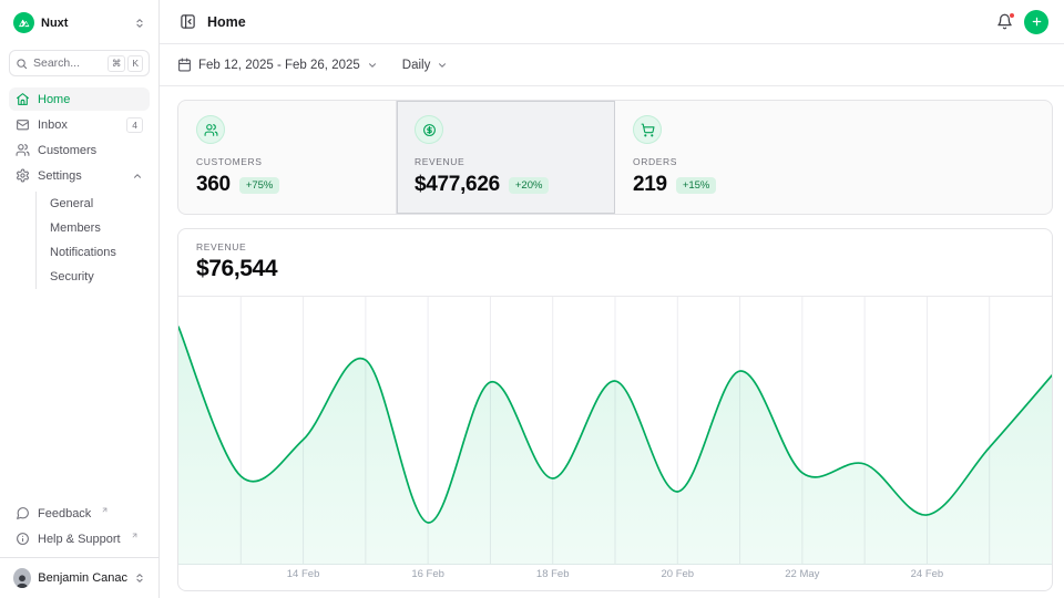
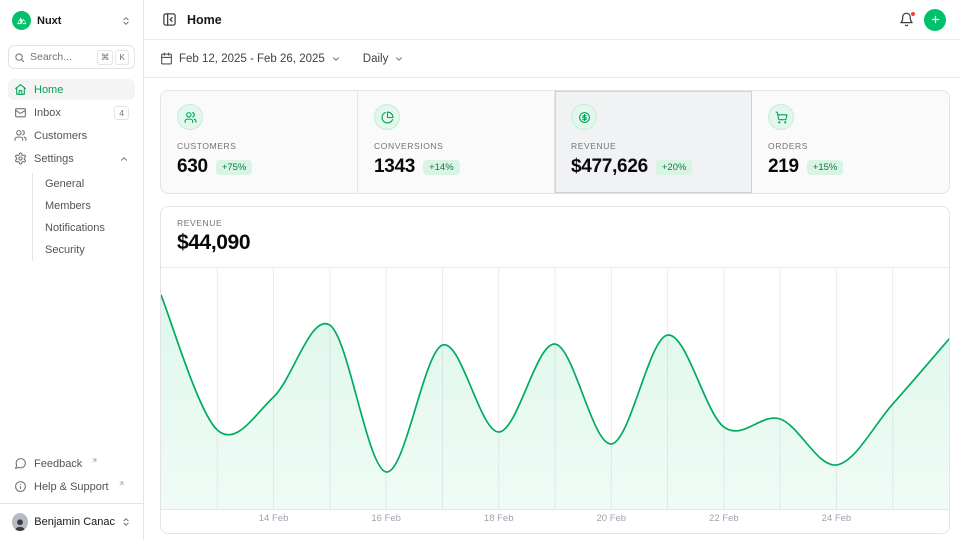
  Nuxt
  Search...
  ⌘
  K
  Home
  Inbox
  4
  Customers
  Settings
  General
  Members
  Notifications
  Security
  Feedback
  Help & Support
  Benjamin Canac
  Home
  Feb 12, 2025 - Feb 26, 2025
  Daily
  CUSTOMERS
- 360
+ 630
  +75%
+ CONVERSIONS
+ 1343
+ +14%
  REVENUE
  $477,626
  +20%
  ORDERS
  219
  +15%
  REVENUE
- $76,544
+ $44,090
  14 Feb
  16 Feb
  18 Feb
  20 Feb
- 22 May
+ 22 Feb
  24 Feb
